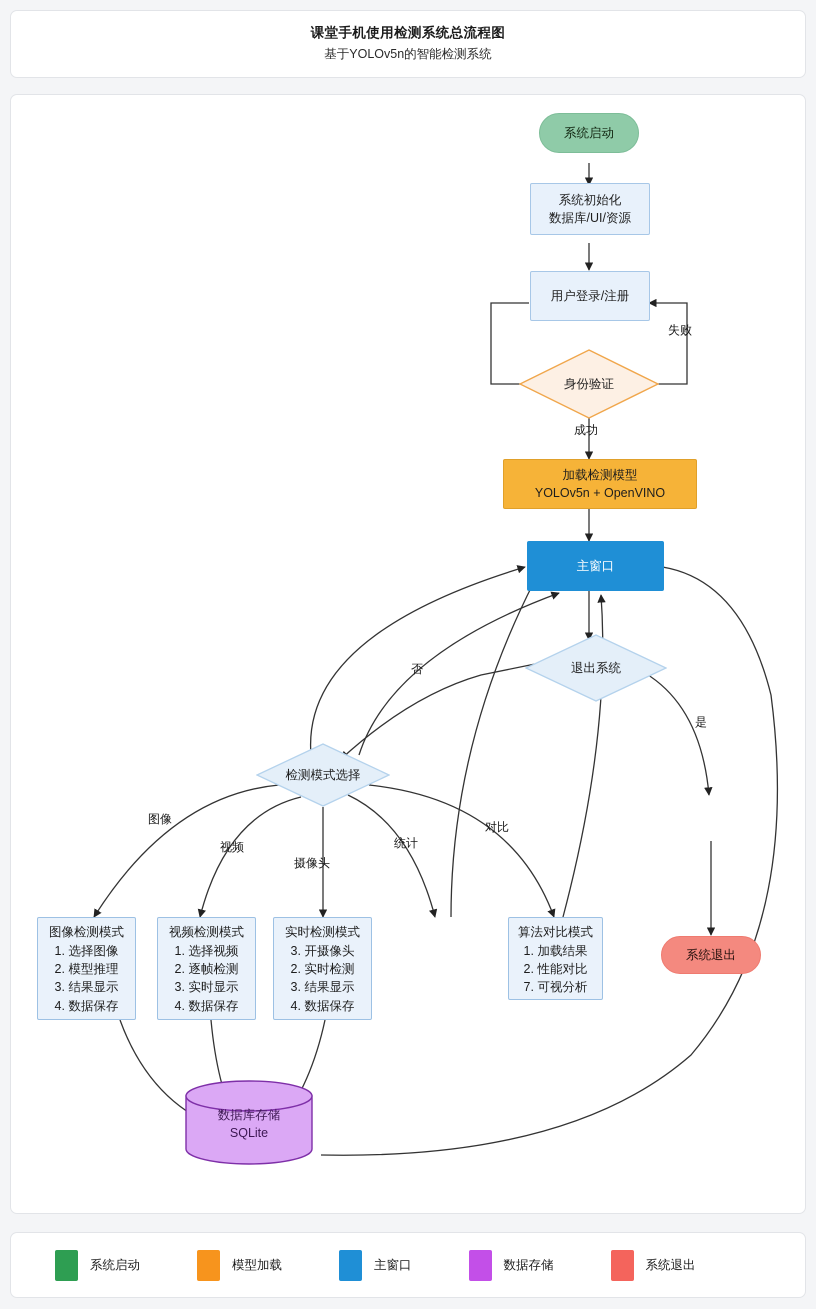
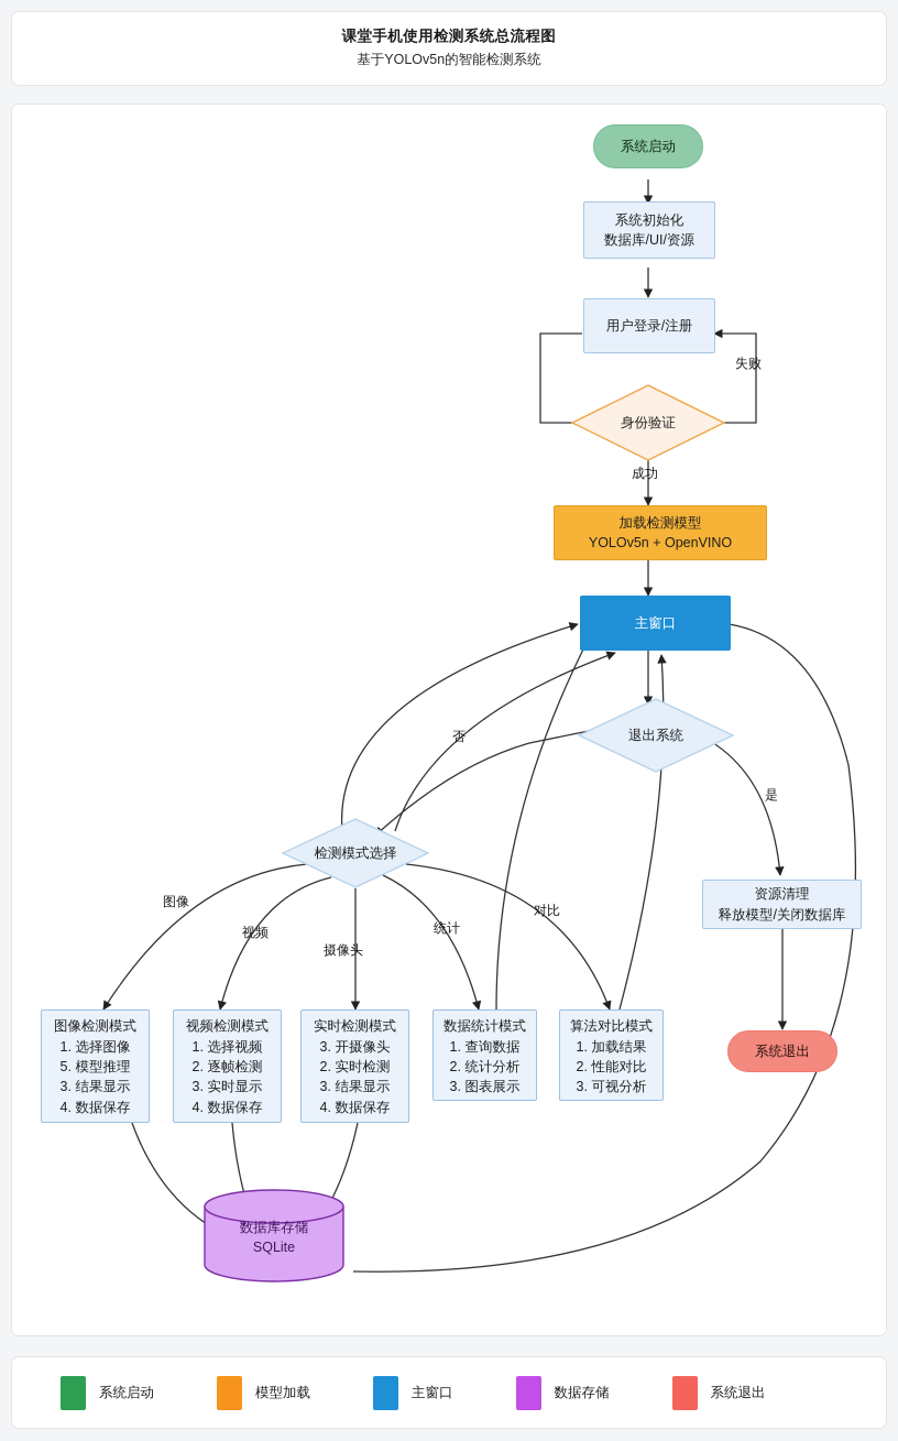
  课堂手机使用检测系统总流程图
  基于YOLOv5n的智能检测系统
  系统启动
  系统初始化
  数据库/UI/资源
  用户登录/注册
  身份验证
  加载检测模型
  YOLOv5n + OpenVINO
  主窗口
  退出系统
  检测模式选择
+ 资源清理
+ 释放模型/关闭数据库
  系统退出
  图像检测模式
  1. 选择图像
- 2. 模型推理
+ 5. 模型推理
  3. 结果显示
  4. 数据保存
  视频检测模式
  1. 选择视频
  2. 逐帧检测
  3. 实时显示
  4. 数据保存
  实时检测模式
  3. 开摄像头
  2. 实时检测
  3. 结果显示
  4. 数据保存
+ 数据统计模式
+ 1. 查询数据
+ 2. 统计分析
+ 3. 图表展示
  算法对比模式
  1. 加载结果
  2. 性能对比
- 7. 可视分析
+ 3. 可视分析
  数据库存储
  SQLite
  失败
  成功
  否
  是
  图像
  视频
  摄像头
  统计
  对比
  系统启动
  模型加载
  主窗口
  数据存储
  系统退出
